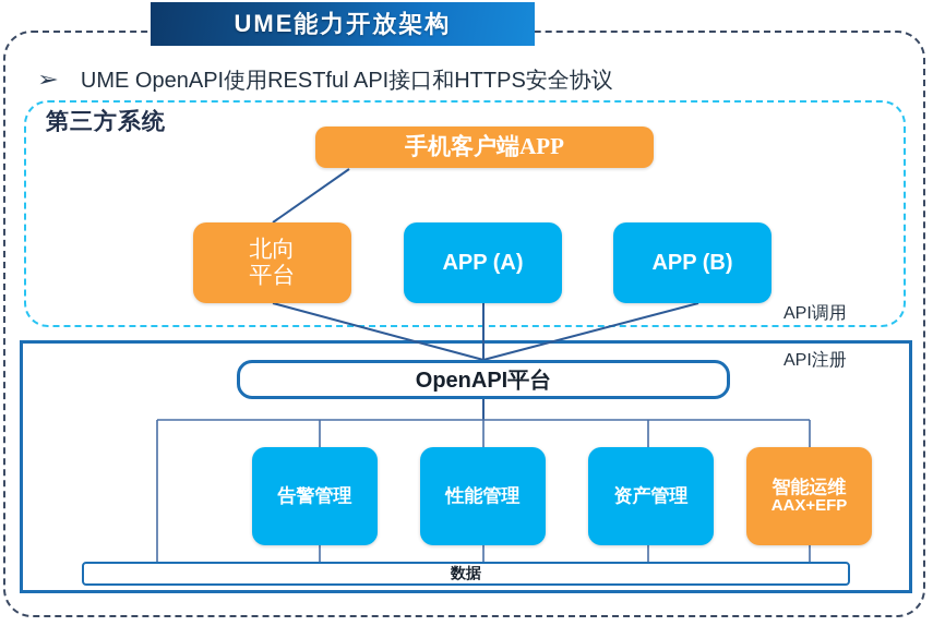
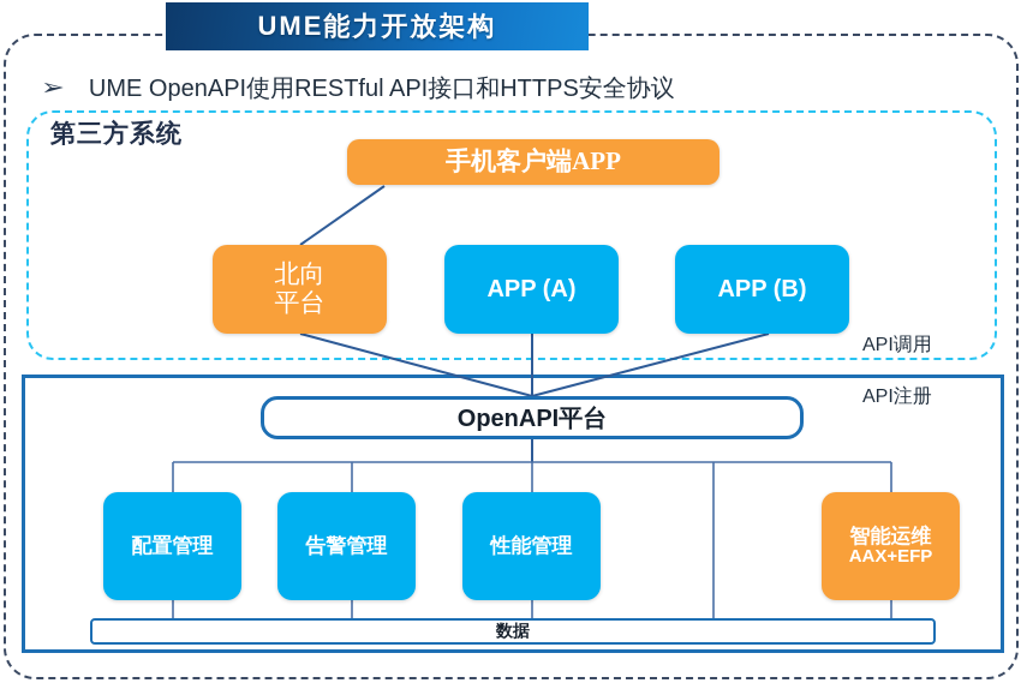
  UME能力开放架构
  ➢
  UME OpenAPI使用RESTful API接口和HTTPS安全协议
  第三方系统
  API调用
  API注册
  手机客户端APP
  北向
  平台
  APP (A)
  APP (B)
  OpenAPI平台
+ 配置管理
  告警管理
  性能管理
- 资产管理
  智能运维
  AAX+EFP
  数据
